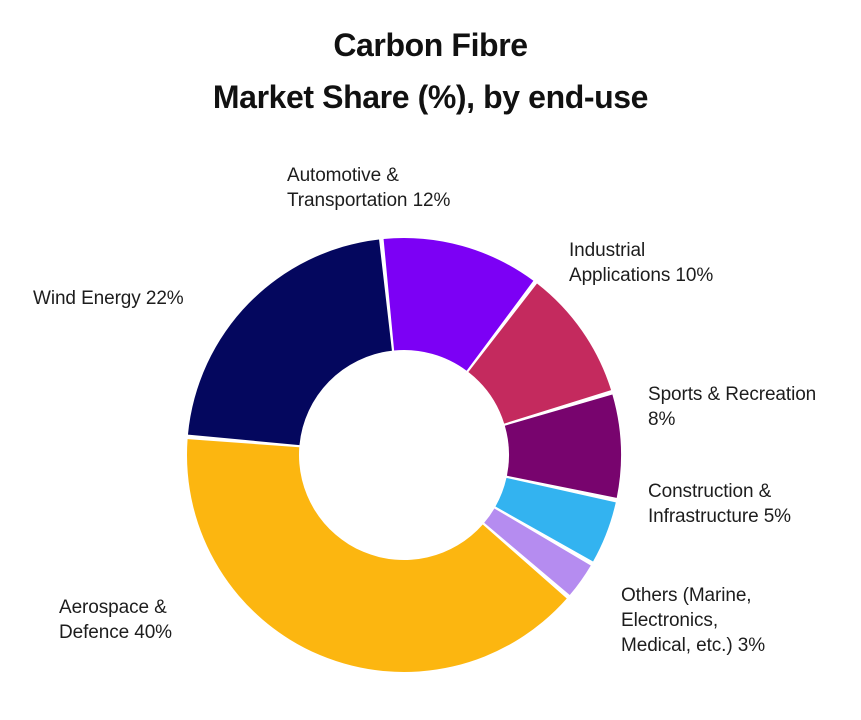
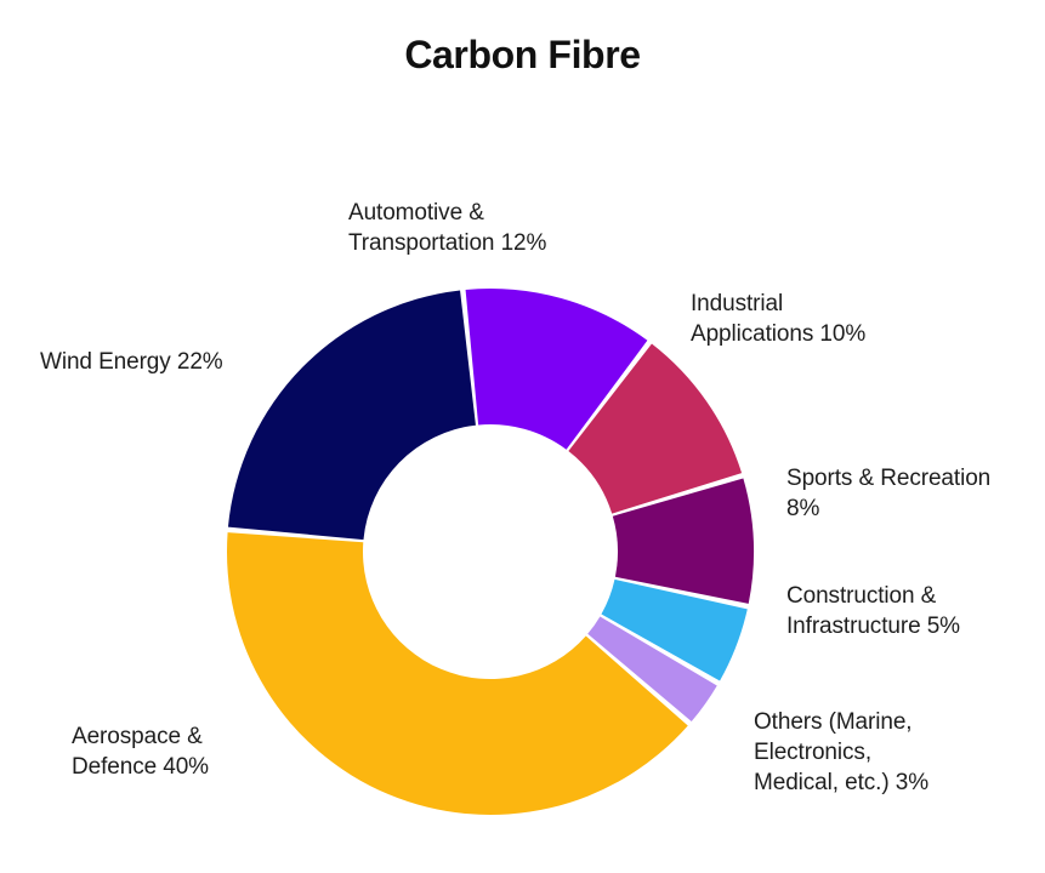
  Carbon Fibre
- Market Share (%), by end-use
  Automotive &
  Transportation 12%
  Industrial
  Applications 10%
  Sports & Recreation
  8%
  Construction &
  Infrastructure 5%
  Others (Marine,
  Electronics,
  Medical, etc.) 3%
  Wind Energy 22%
  Aerospace &
  Defence 40%
